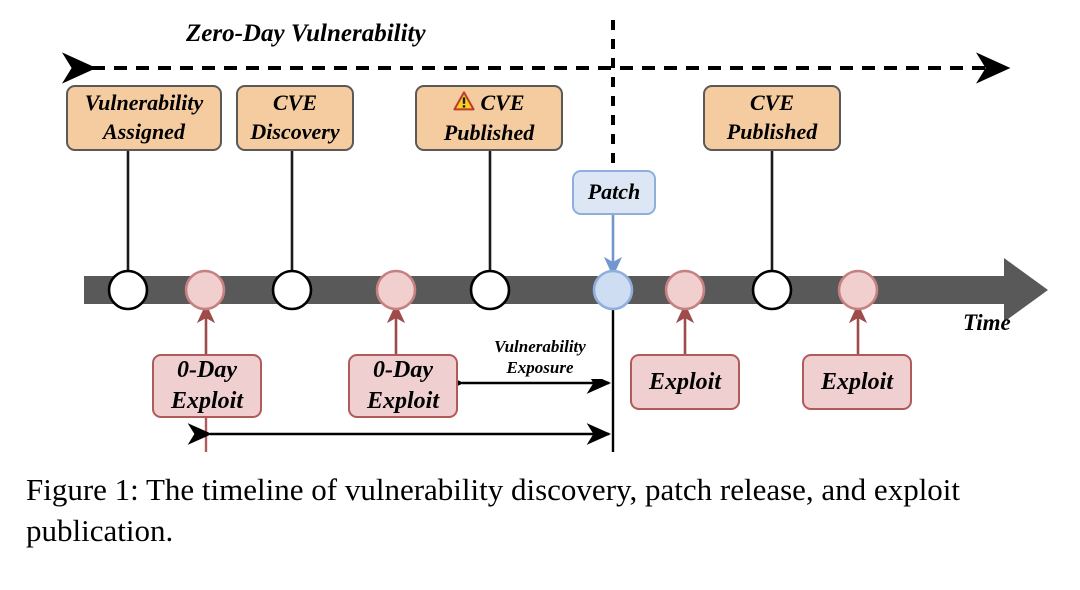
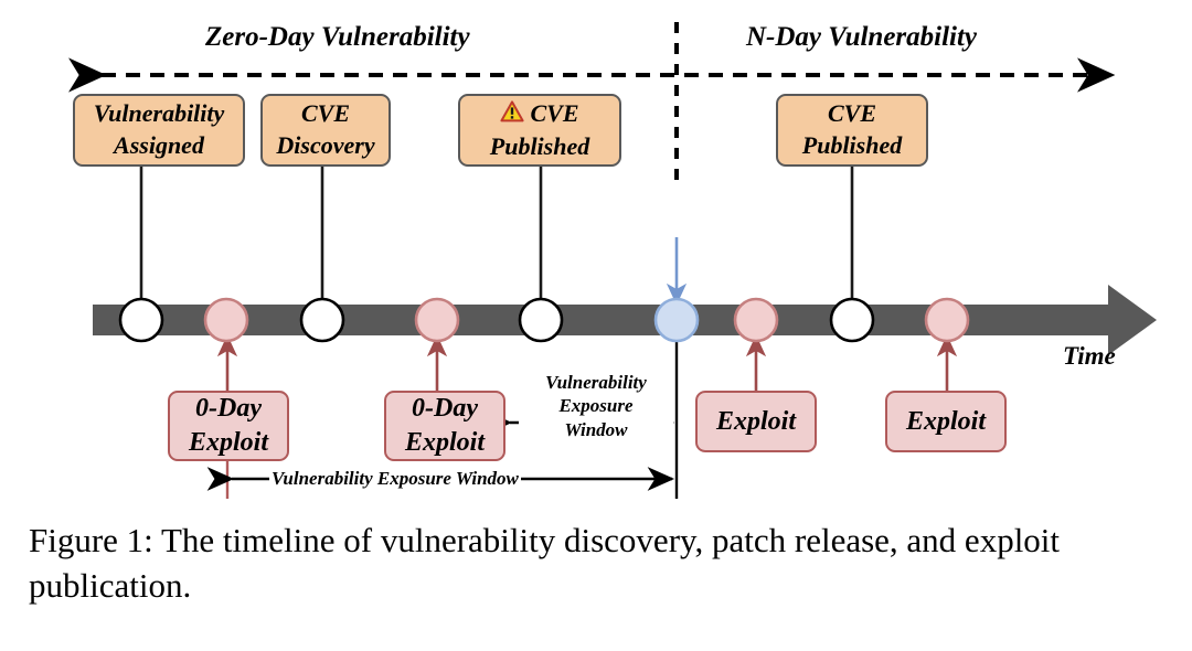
  Zero-Day Vulnerability
+ N-Day Vulnerability
  Vulnerability
  Assigned
  CVE
  Discovery
  CVE
  Published
- Patch
  CVE
  Published
  0-Day
  Exploit
  0-Day
  Exploit
  Exploit
  Exploit
  Vulnerability
  Exposure
+ Window
+ Vulnerability Exposure Window
  Time
  Figure 1: The timeline of vulnerability discovery, patch release, and exploit publication.
